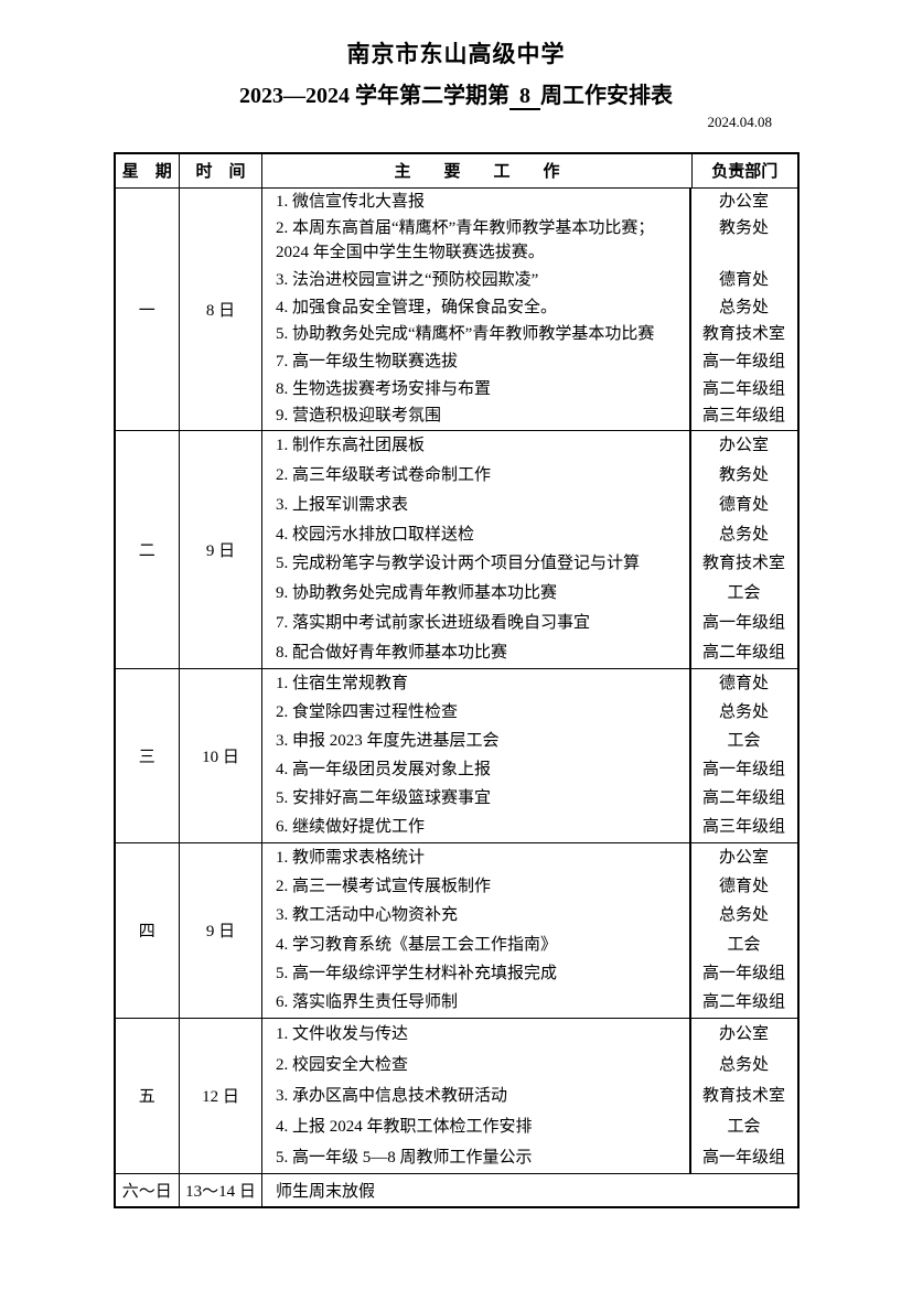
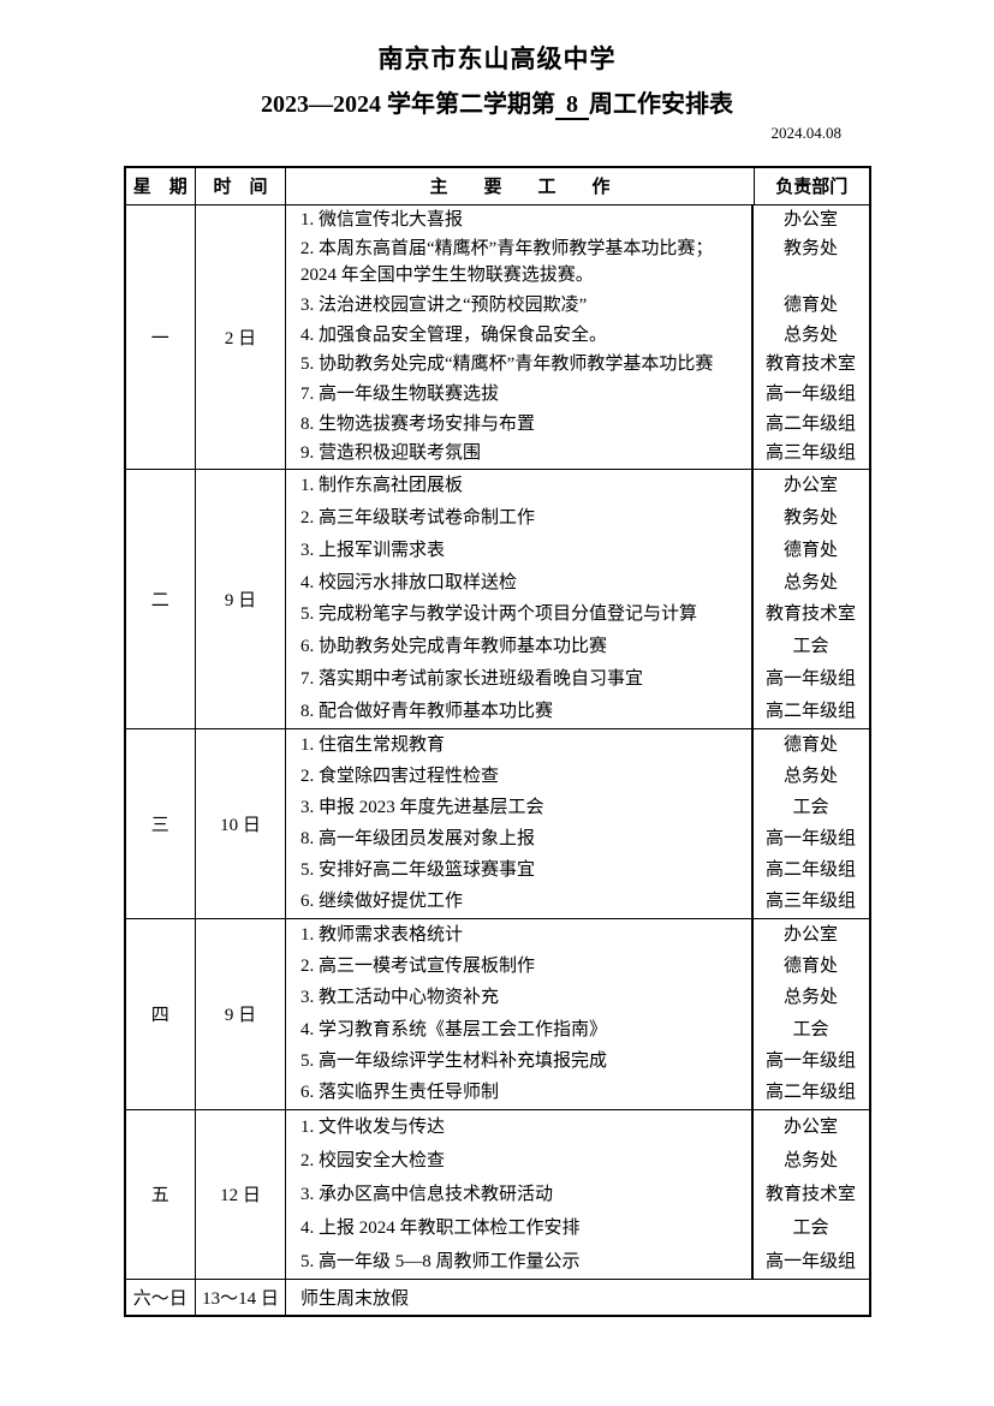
  南京市东山高级中学
  2023—2024 学年第二学期第 8 周工作安排表
  2024.04.08
  星 期	时 间	主 要 工 作	负责部门
- 一	8 日	1. 微信宣传北大喜报 办公室2. 本周东高首届“精鹰杯”青年教师教学基本功比赛；2024 年全国中学生生物联赛选拔赛。教务处3. 法治进校园宣讲之“预防校园欺凌” 德育处4. 加强食品安全管理，确保食品安全。 总务处5. 协助教务处完成“精鹰杯”青年教师教学基本功比赛 教育技术室7. 高一年级生物联赛选拔 高一年级组8. 生物选拔赛考场安排与布置 高二年级组9. 营造积极迎联考氛围 高三年级组
+ 一	2 日	1. 微信宣传北大喜报 办公室2. 本周东高首届“精鹰杯”青年教师教学基本功比赛；2024 年全国中学生生物联赛选拔赛。教务处3. 法治进校园宣讲之“预防校园欺凌” 德育处4. 加强食品安全管理，确保食品安全。 总务处5. 协助教务处完成“精鹰杯”青年教师教学基本功比赛 教育技术室7. 高一年级生物联赛选拔 高一年级组8. 生物选拔赛考场安排与布置 高二年级组9. 营造积极迎联考氛围 高三年级组
- 二	9 日	1. 制作东高社团展板 办公室2. 高三年级联考试卷命制工作 教务处3. 上报军训需求表 德育处4. 校园污水排放口取样送检 总务处5. 完成粉笔字与教学设计两个项目分值登记与计算 教育技术室9. 协助教务处完成青年教师基本功比赛 工会7. 落实期中考试前家长进班级看晚自习事宜 高一年级组8. 配合做好青年教师基本功比赛 高二年级组
+ 二	9 日	1. 制作东高社团展板 办公室2. 高三年级联考试卷命制工作 教务处3. 上报军训需求表 德育处4. 校园污水排放口取样送检 总务处5. 完成粉笔字与教学设计两个项目分值登记与计算 教育技术室6. 协助教务处完成青年教师基本功比赛 工会7. 落实期中考试前家长进班级看晚自习事宜 高一年级组8. 配合做好青年教师基本功比赛 高二年级组
- 三	10 日	1. 住宿生常规教育 德育处2. 食堂除四害过程性检查 总务处3. 申报 2023 年度先进基层工会 工会4. 高一年级团员发展对象上报 高一年级组5. 安排好高二年级篮球赛事宜 高二年级组6. 继续做好提优工作 高三年级组
+ 三	10 日	1. 住宿生常规教育 德育处2. 食堂除四害过程性检查 总务处3. 申报 2023 年度先进基层工会 工会8. 高一年级团员发展对象上报 高一年级组5. 安排好高二年级篮球赛事宜 高二年级组6. 继续做好提优工作 高三年级组
  四	9 日	1. 教师需求表格统计 办公室2. 高三一模考试宣传展板制作 德育处3. 教工活动中心物资补充 总务处4. 学习教育系统《基层工会工作指南》 工会5. 高一年级综评学生材料补充填报完成 高一年级组6. 落实临界生责任导师制 高二年级组
  五	12 日	1. 文件收发与传达 办公室2. 校园安全大检查 总务处3. 承办区高中信息技术教研活动 教育技术室4. 上报 2024 年教职工体检工作安排 工会5. 高一年级 5—8 周教师工作量公示 高一年级组
  六～日	13～14 日	师生周末放假
